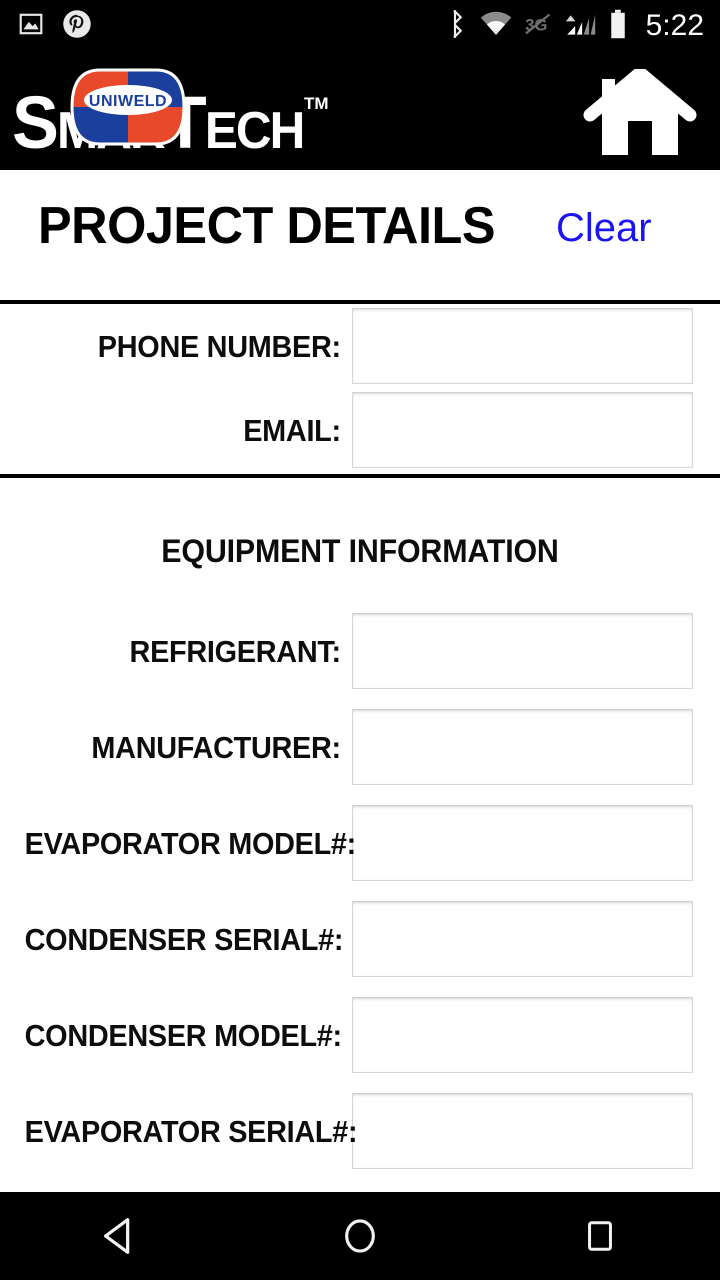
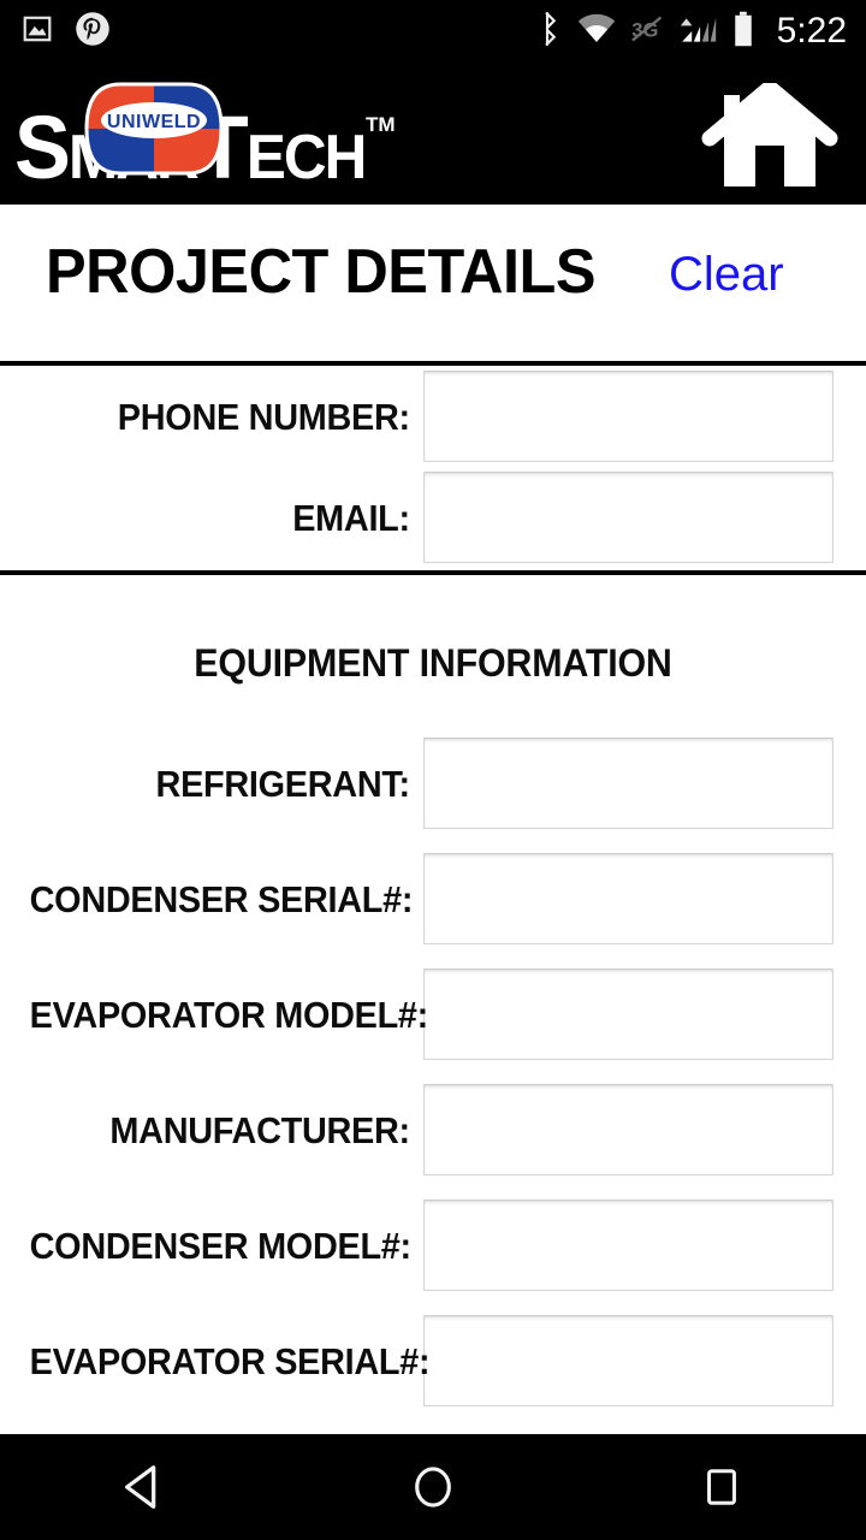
  3G
  5:22
  TM
  UNIWELD
  PROJECT DETAILS
  Clear
  PHONE NUMBER:
  EMAIL:
  EQUIPMENT INFORMATION
  REFRIGERANT:
- MANUFACTURER:
+ CONDENSER SERIAL#:
  EVAPORATOR MODEL#:
- CONDENSER SERIAL#:
+ MANUFACTURER:
  CONDENSER MODEL#:
  EVAPORATOR SERIAL#:
